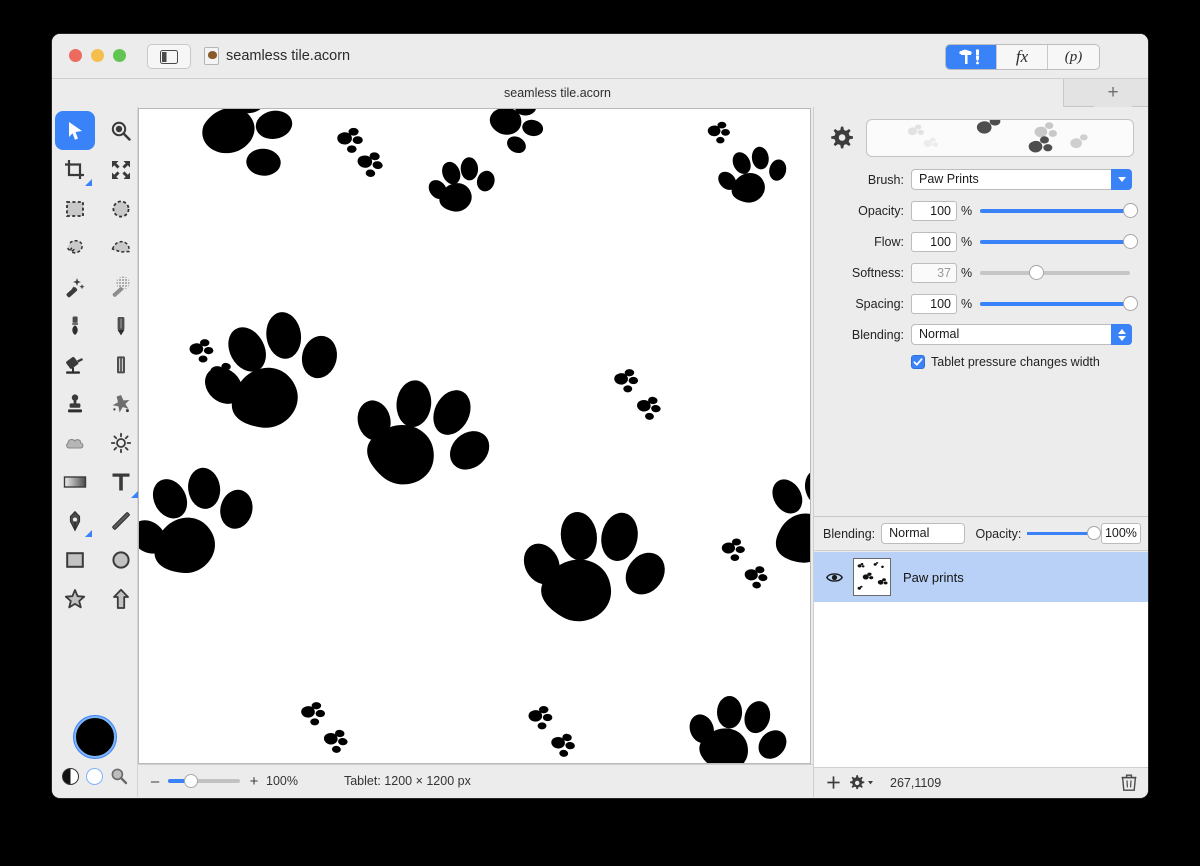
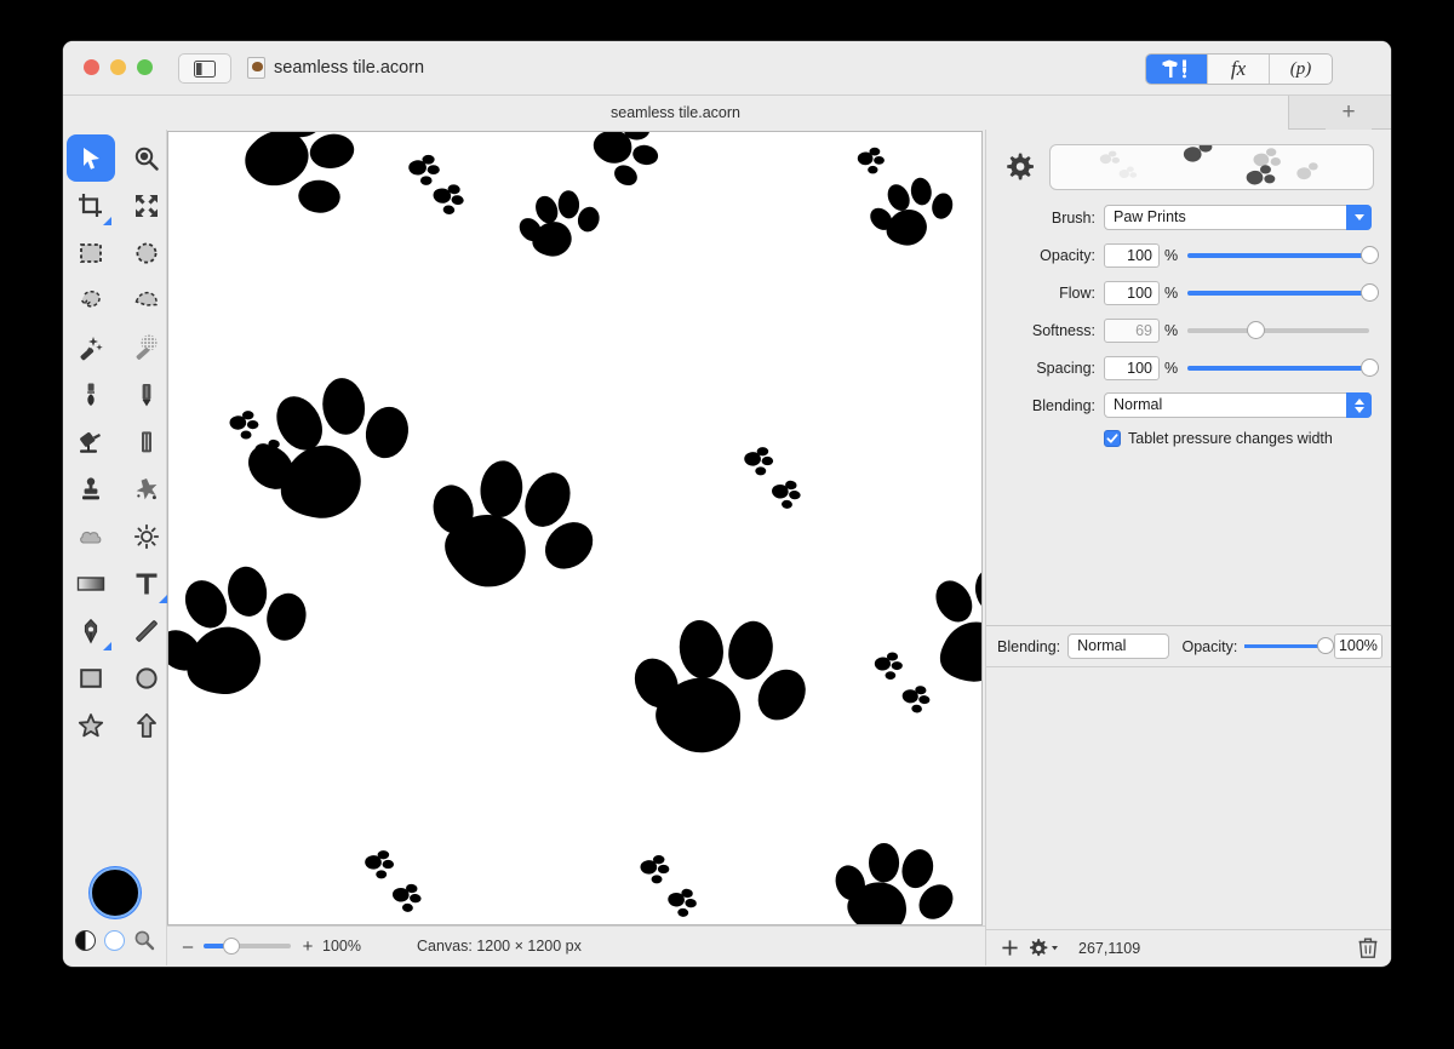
  seamless tile.acorn
  fx
  (p)
  seamless tile.acorn
  +
  –
  +
  100%
- Tablet: 1200 × 1200 px
+ Canvas: 1200 × 1200 px
  Brush:
  Paw Prints
  Opacity:
  100
  %
  Flow:
  100
  %
  Softness:
- 37
+ 69
  %
  Spacing:
  100
  %
  Blending:
  Normal
  Tablet pressure changes width
  Blending:
  Normal
  Opacity:
  100%
- Paw prints
  267,1109
